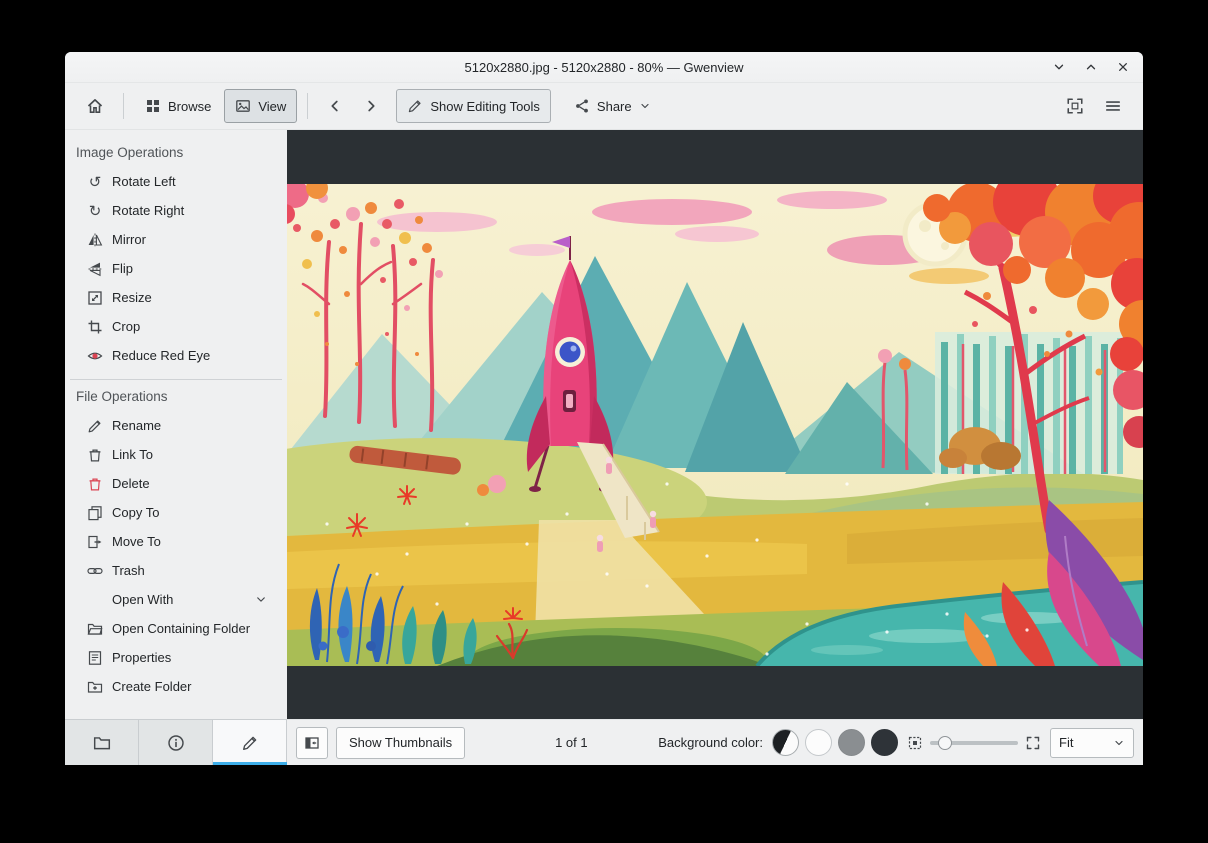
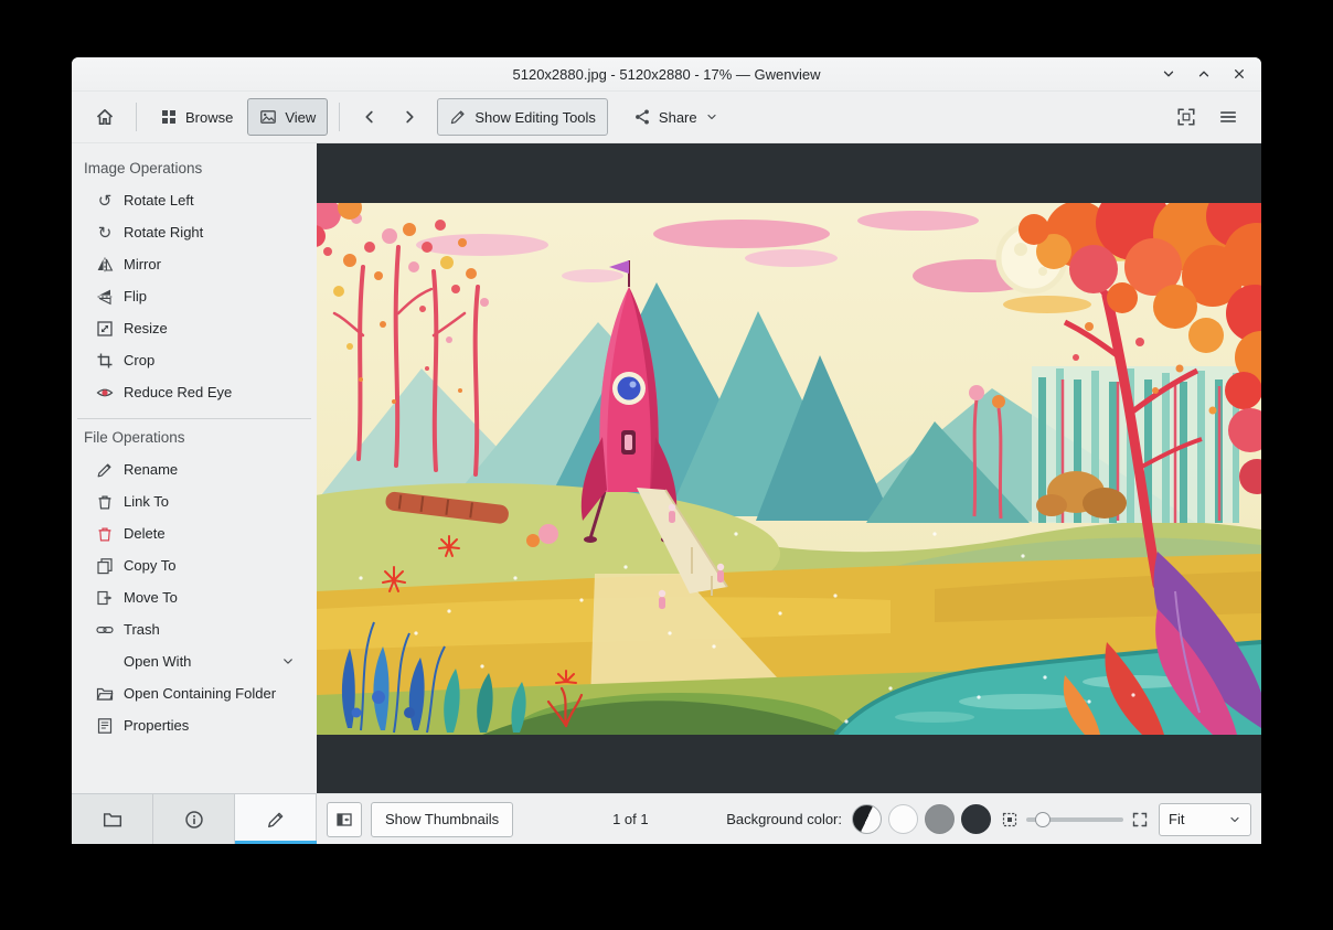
- 5120x2880.jpg - 5120x2880 - 80% — Gwenview
+ 5120x2880.jpg - 5120x2880 - 17% — Gwenview
  Browse
  View
  Show Editing Tools
  Share
  Image Operations
  ↺
  Rotate Left
  ↻
  Rotate Right
  Mirror
  Flip
  Resize
  Crop
  Reduce Red Eye
  File Operations
  Rename
  Link To
  Delete
  Copy To
  Move To
  Trash
  Open With
  Open Containing Folder
  Properties
- Create Folder
  Show Thumbnails
  1 of 1
  Background color:
  Fit
